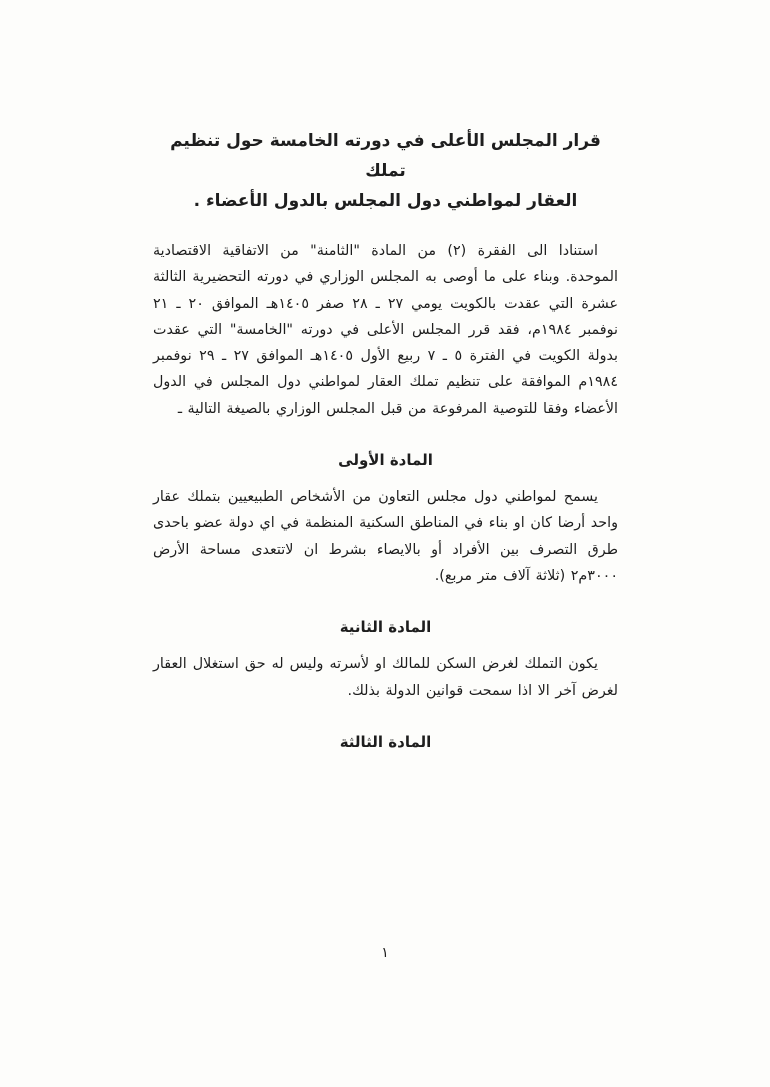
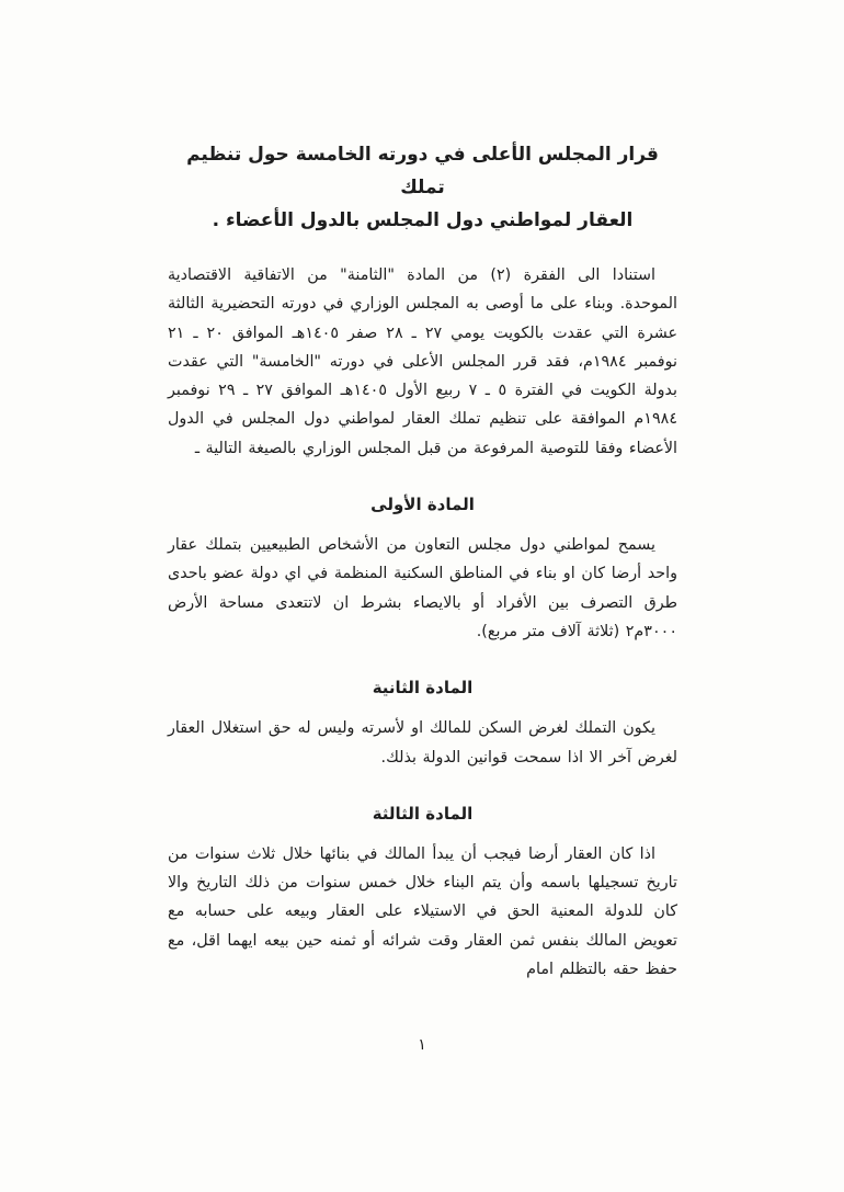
  قرار المجلس الأعلى في دورته الخامسة حول تنظيم تملك
  العقار لمواطني دول المجلس بالدول الأعضاء .
  استنادا الى الفقرة (٢) من المادة "الثامنة" من الاتفاقية الاقتصادية الموحدة. وبناء على ما أوصى به المجلس الوزاري في دورته التحضيرية الثالثة عشرة التي عقدت بالكويت يومي ٢٧ ـ ٢٨ صفر ١٤٠٥هـ الموافق ٢٠ ـ ٢١ نوفمبر ١٩٨٤م، فقد قرر المجلس الأعلى في دورته "الخامسة" التي عقدت بدولة الكويت في الفترة ٥ ـ ٧ ربيع الأول ١٤٠٥هـ الموافق ٢٧ ـ ٢٩ نوفمبر ١٩٨٤م الموافقة على تنظيم تملك العقار لمواطني دول المجلس في الدول الأعضاء وفقا للتوصية المرفوعة من قبل المجلس الوزاري بالصيغة التالية ـ
  المادة الأولى
  يسمح لمواطني دول مجلس التعاون من الأشخاص الطبيعيين بتملك عقار واحد أرضا كان او بناء في المناطق السكنية المنظمة في اي دولة عضو باحدى طرق التصرف بين الأفراد أو بالايصاء بشرط ان لاتتعدى مساحة الأرض ٣٠٠٠م٢ (ثلاثة آلاف متر مربع).
  المادة الثانية
  يكون التملك لغرض السكن للمالك او لأسرته وليس له حق استغلال العقار لغرض آخر الا اذا سمحت قوانين الدولة بذلك.
  المادة الثالثة
+ اذا كان العقار أرضا فيجب أن يبدأ المالك في بنائها خلال ثلاث سنوات من تاريخ تسجيلها باسمه وأن يتم البناء خلال خمس سنوات من ذلك التاريخ والا كان للدولة المعنية الحق في الاستيلاء على العقار وبيعه على حسابه مع تعويض المالك بنفس ثمن العقار وقت شرائه أو ثمنه حين بيعه ايهما اقل، مع حفظ حقه بالتظلم امام
  ١
